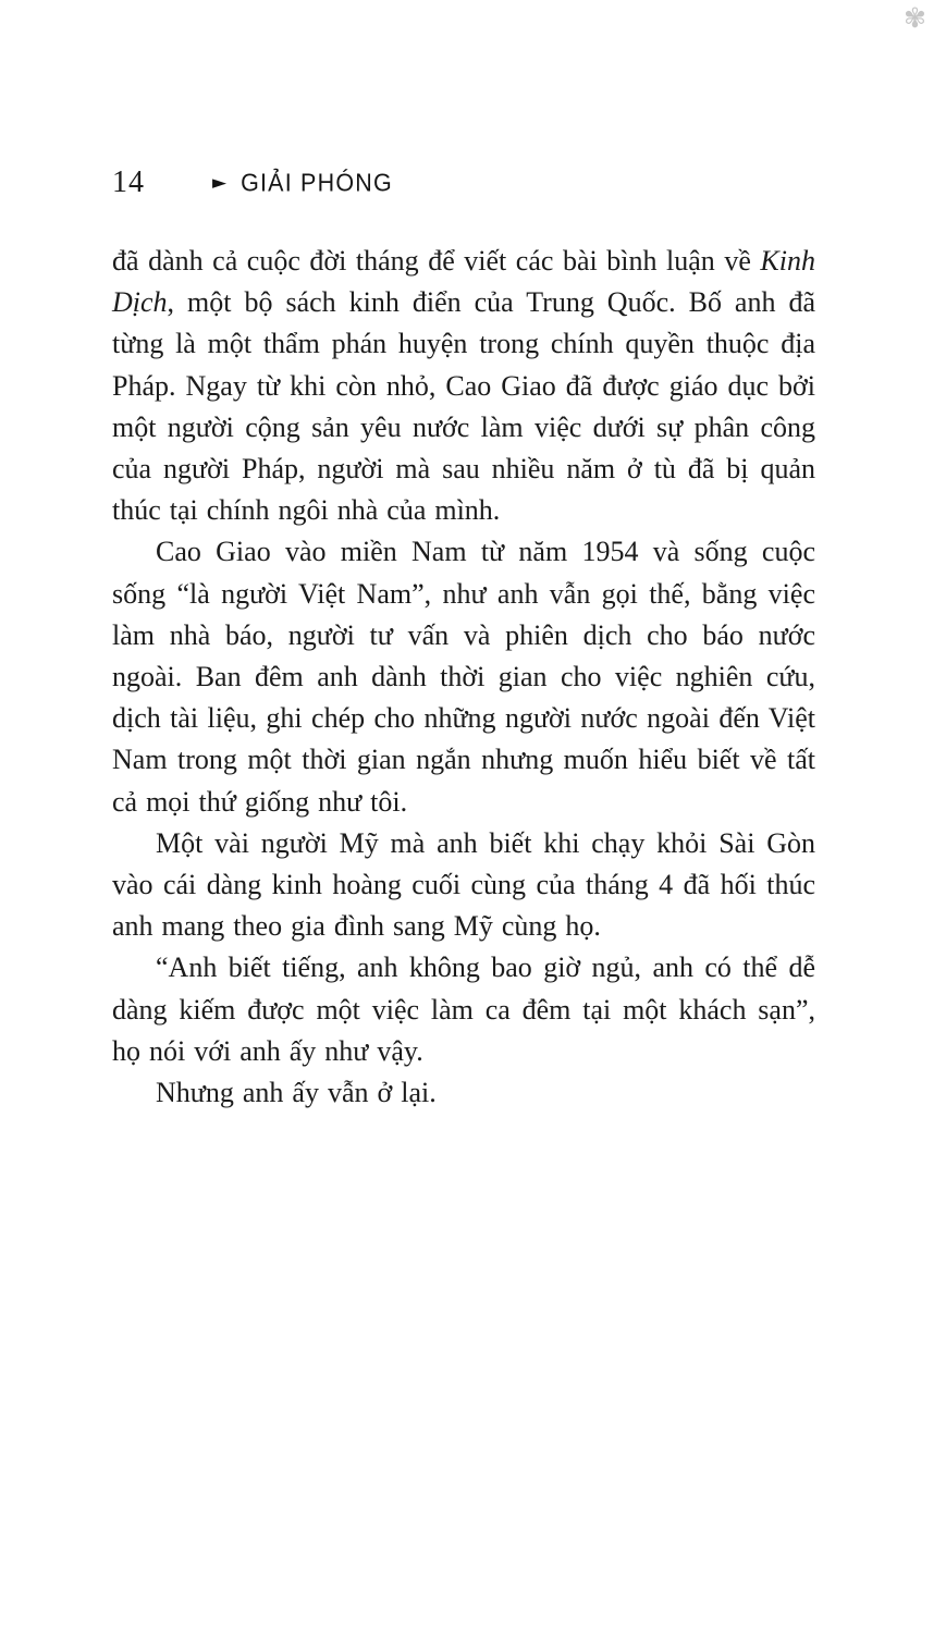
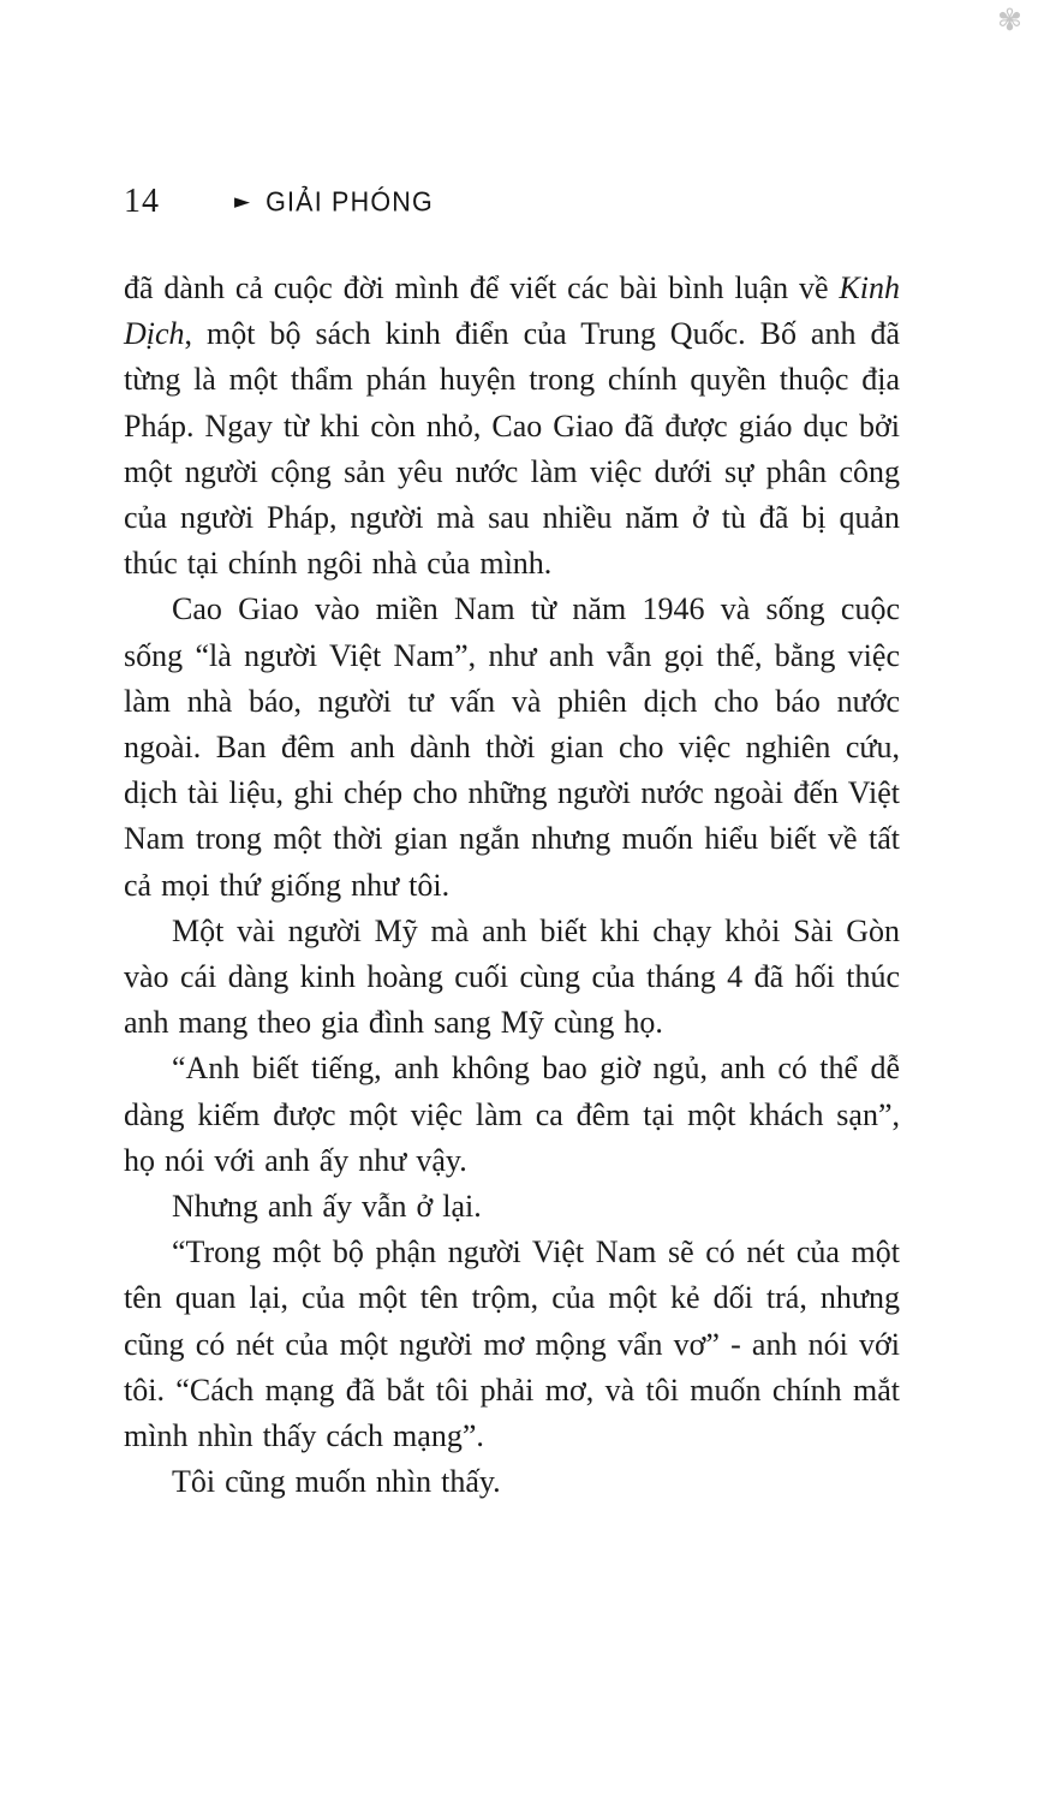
  ✾
  14
  ►
  GIẢI PHÓNG
- đã dành cả cuộc đời tháng để viết các bài bình luận về Kinh Dịch, một bộ sách kinh điển của Trung Quốc. Bố anh đã từng là một thẩm phán huyện trong chính quyền thuộc địa Pháp. Ngay từ khi còn nhỏ, Cao Giao đã được giáo dục bởi một người cộng sản yêu nước làm việc dưới sự phân công của người Pháp, người mà sau nhiều năm ở tù đã bị quản thúc tại chính ngôi nhà của mình.
+ đã dành cả cuộc đời mình để viết các bài bình luận về Kinh Dịch, một bộ sách kinh điển của Trung Quốc. Bố anh đã từng là một thẩm phán huyện trong chính quyền thuộc địa Pháp. Ngay từ khi còn nhỏ, Cao Giao đã được giáo dục bởi một người cộng sản yêu nước làm việc dưới sự phân công của người Pháp, người mà sau nhiều năm ở tù đã bị quản thúc tại chính ngôi nhà của mình.
- Cao Giao vào miền Nam từ năm 1954 và sống cuộc sống “là người Việt Nam”, như anh vẫn gọi thế, bằng việc làm nhà báo, người tư vấn và phiên dịch cho báo nước ngoài. Ban đêm anh dành thời gian cho việc nghiên cứu, dịch tài liệu, ghi chép cho những người nước ngoài đến Việt Nam trong một thời gian ngắn nhưng muốn hiểu biết về tất cả mọi thứ giống như tôi.
+ Cao Giao vào miền Nam từ năm 1946 và sống cuộc sống “là người Việt Nam”, như anh vẫn gọi thế, bằng việc làm nhà báo, người tư vấn và phiên dịch cho báo nước ngoài. Ban đêm anh dành thời gian cho việc nghiên cứu, dịch tài liệu, ghi chép cho những người nước ngoài đến Việt Nam trong một thời gian ngắn nhưng muốn hiểu biết về tất cả mọi thứ giống như tôi.
  Một vài người Mỹ mà anh biết khi chạy khỏi Sài Gòn vào cái dàng kinh hoàng cuối cùng của tháng 4 đã hối thúc anh mang theo gia đình sang Mỹ cùng họ.
  “Anh biết tiếng, anh không bao giờ ngủ, anh có thể dễ dàng kiếm được một việc làm ca đêm tại một khách sạn”, họ nói với anh ấy như vậy.
  Nhưng anh ấy vẫn ở lại.
+ “Trong một bộ phận người Việt Nam sẽ có nét của một tên quan lại, của một tên trộm, của một kẻ dối trá, nhưng cũng có nét của một người mơ mộng vẩn vơ” - anh nói với tôi. “Cách mạng đã bắt tôi phải mơ, và tôi muốn chính mắt mình nhìn thấy cách mạng”.
+ Tôi cũng muốn nhìn thấy.
